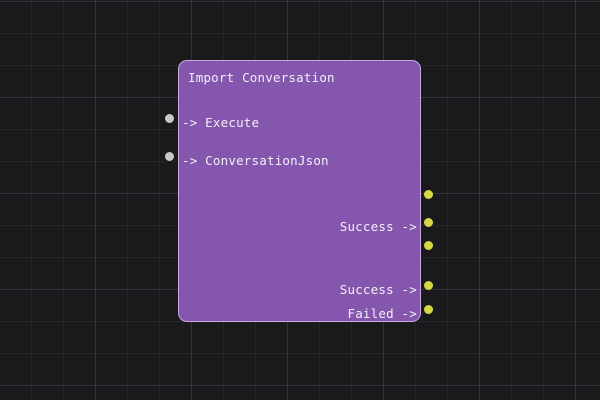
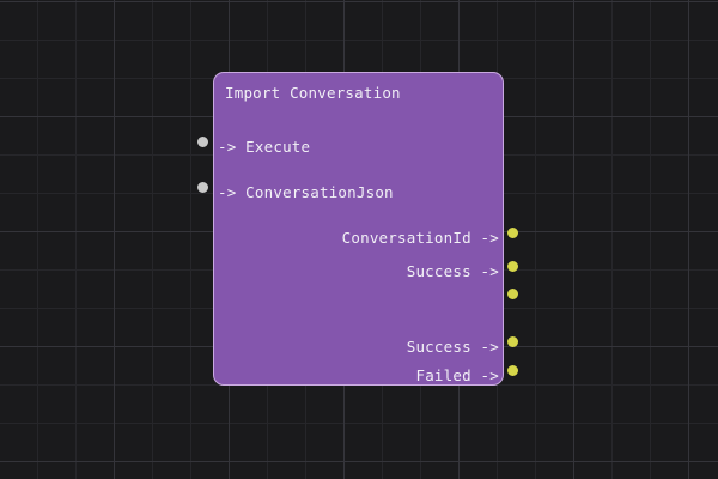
  Import Conversation
  -> Execute
  -> ConversationJson
+ ConversationId ->
  Success ->
  Success ->
  Failed ->
